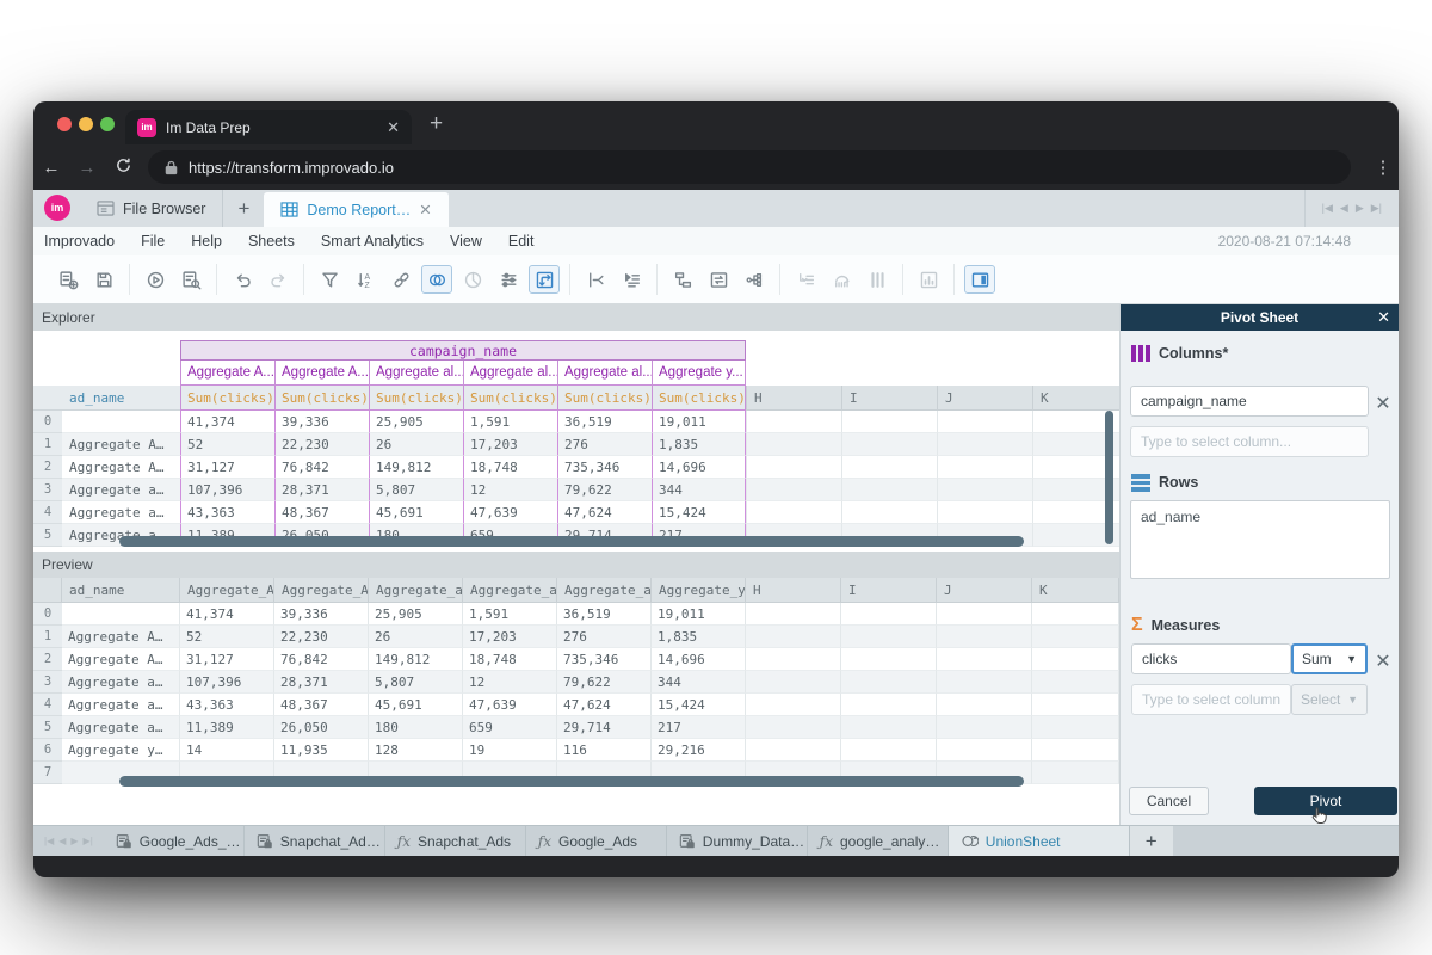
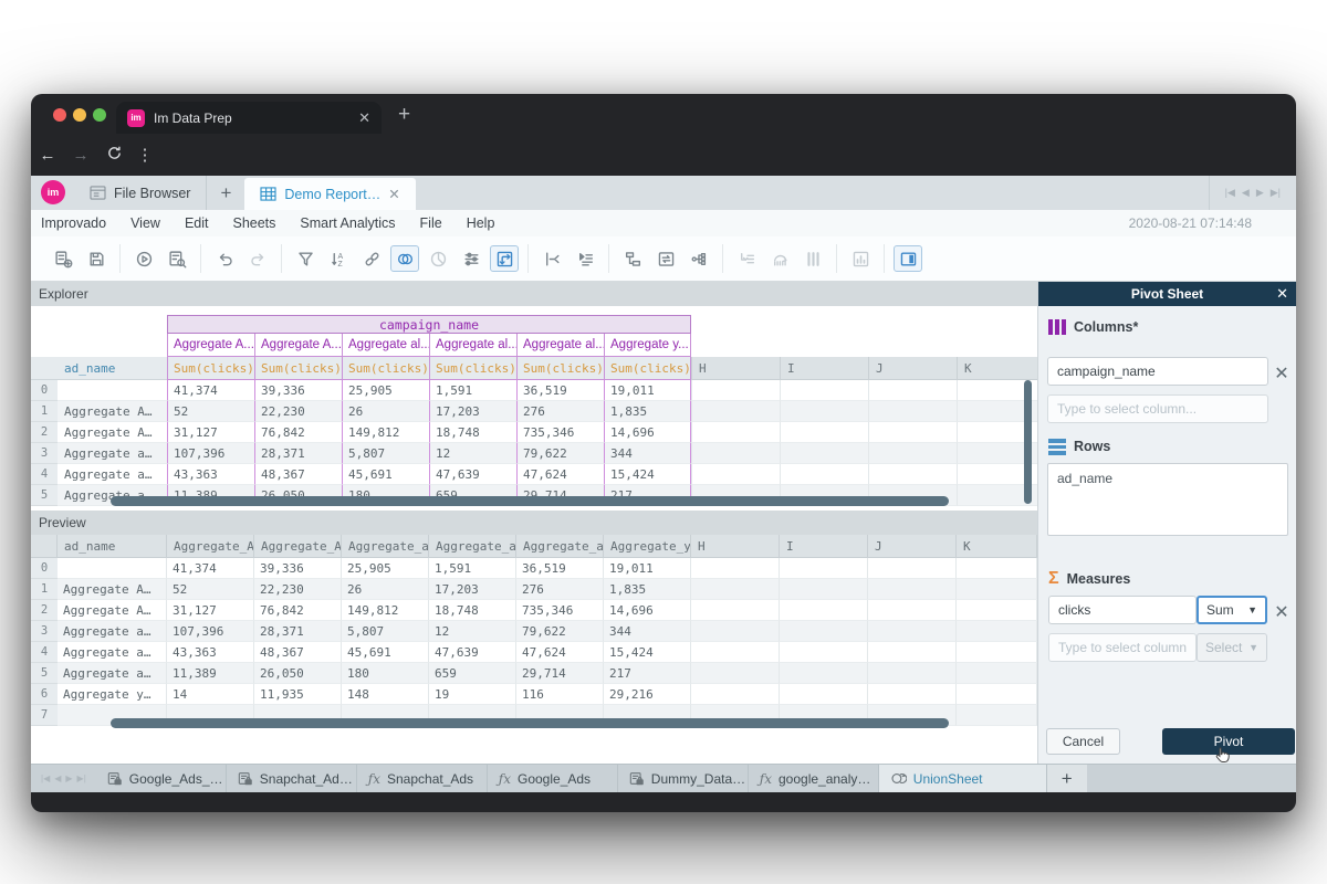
  im
  Im Data Prep
  ✕
  +
  ←
  →
- https://transform.improvado.io
  ⋮
  im
  File Browser
  +
  Demo Report…
  ✕
  |◀
  ◀
  ▶
  ▶|
  Improvado
- File
+ View
- Help
+ Edit
  Sheets
  Smart Analytics
- View
+ File
- Edit
+ Help
  2020-08-21 07:14:48
  Explorer
  campaign_name
  Aggregate A...
  Aggregate A...
  Aggregate al..
  Aggregate al..
  Aggregate al..
  Aggregate y...
  ad_name
  Sum(clicks)
  Sum(clicks)
  Sum(clicks)
  Sum(clicks)
  Sum(clicks)
  Sum(clicks)
  H
  I
  J
  K
  0
  41,374
  39,336
  25,905
  1,591
  36,519
  19,011
  1
  Aggregate A…
  52
  22,230
  26
  17,203
  276
  1,835
  2
  Aggregate A…
  31,127
  76,842
  149,812
  18,748
  735,346
  14,696
  3
  Aggregate a…
  107,396
  28,371
  5,807
  12
  79,622
  344
  4
  Aggregate a…
  43,363
  48,367
  45,691
  47,639
  47,624
  15,424
  5
  Aggregate a…
  11,389
  26,050
  180
  659
  29,714
  217
  Preview
  ad_name
  Aggregate_A
  Aggregate_A
  Aggregate_a
  Aggregate_a
  Aggregate_a
  Aggregate_y
  H
  I
  J
  K
  0
  41,374
  39,336
  25,905
  1,591
  36,519
  19,011
  1
  Aggregate A…
  52
  22,230
  26
  17,203
  276
  1,835
  2
  Aggregate A…
  31,127
  76,842
  149,812
  18,748
  735,346
  14,696
  3
  Aggregate a…
  107,396
  28,371
  5,807
  12
  79,622
  344
  4
  Aggregate a…
  43,363
  48,367
  45,691
  47,639
  47,624
  15,424
  5
  Aggregate a…
  11,389
  26,050
  180
  659
  29,714
  217
  6
  Aggregate y…
  14
  11,935
- 128
+ 148
  19
  116
  29,216
  7
  Pivot Sheet
  ✕
  Columns*
  campaign_name
  ✕
  Type to select column...
  Rows
  ad_name
  Σ
  Measures
  clicks
  Sum
  ▼
  ✕
  Type to select column
  Select
  ▼
  Cancel
  Pivot
  |◀
  ◀
  ▶
  ▶|
  Google_Ads_…
  Snapchat_Ad…
  ƒx
  Snapchat_Ads
  ƒx
  Google_Ads
  Dummy_Data…
  ƒx
  google_analy…
  UnionSheet
  +
